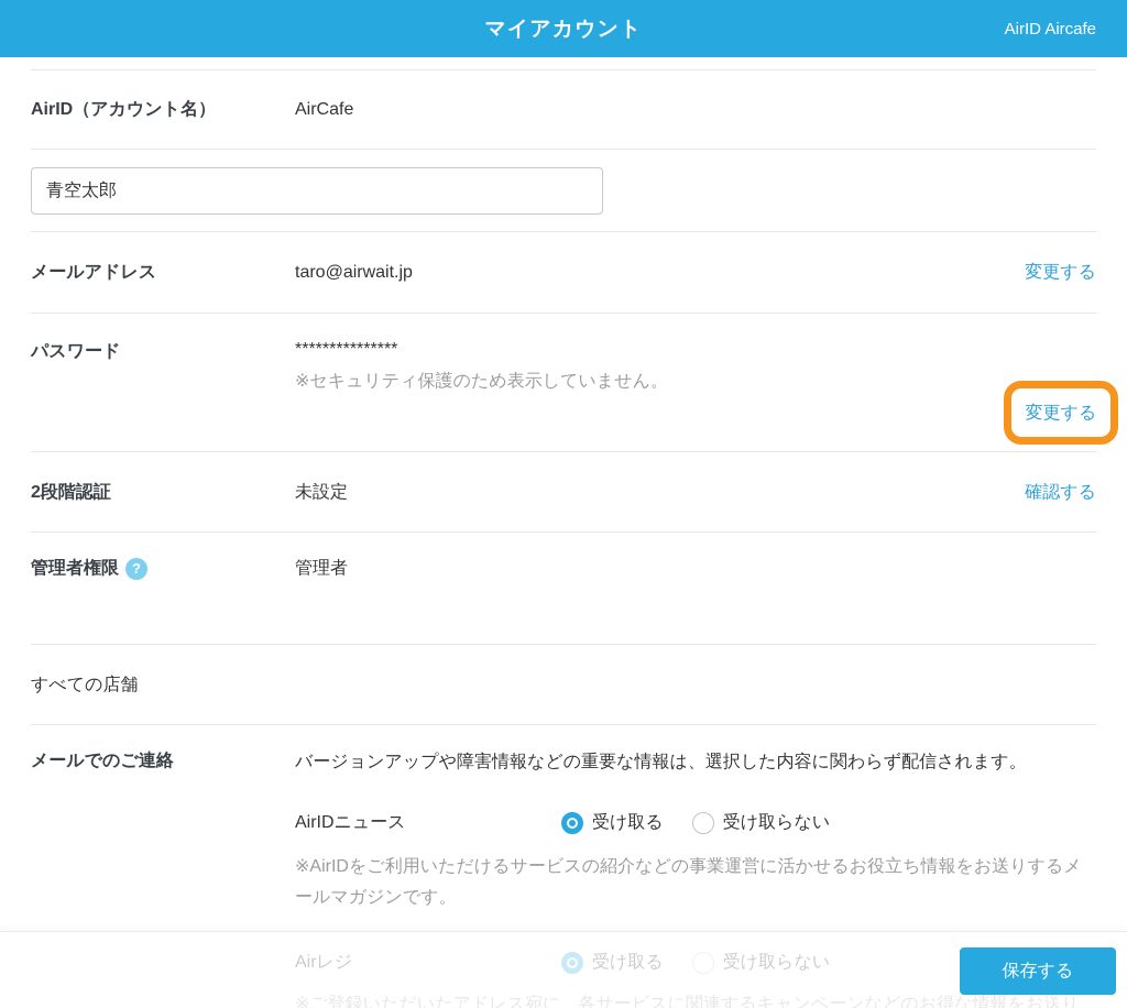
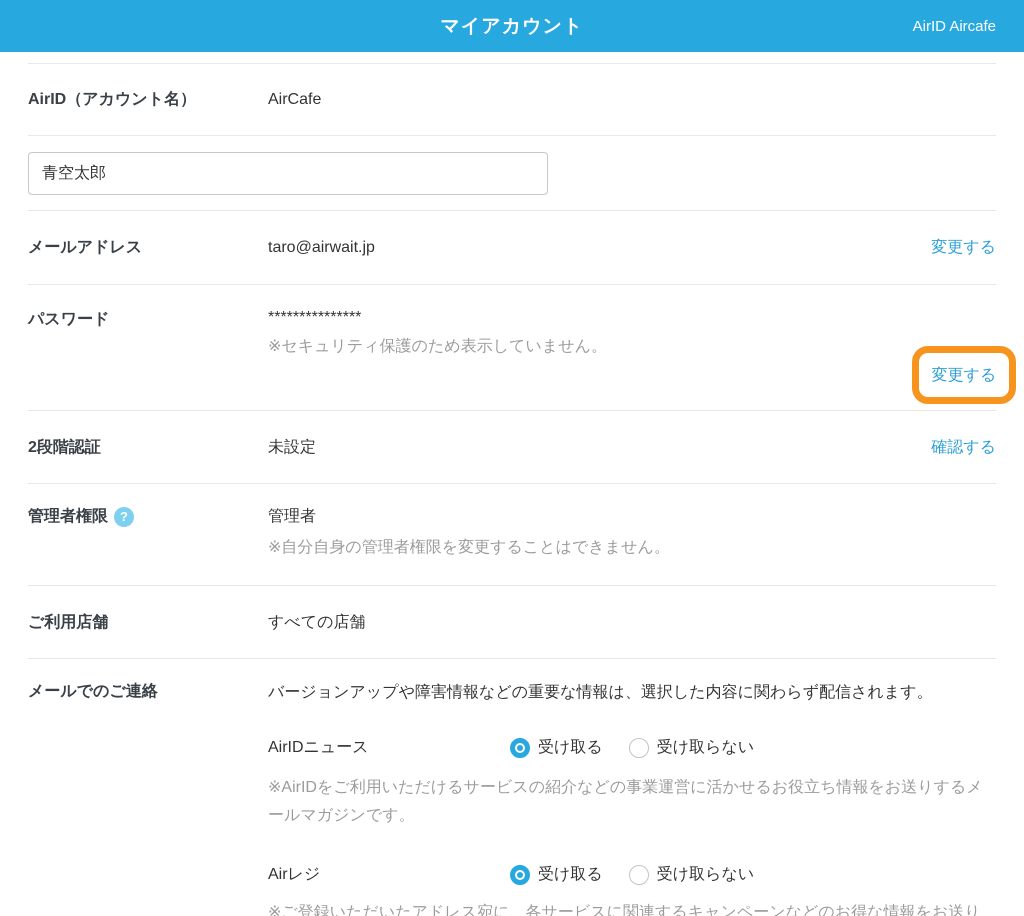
  マイアカウント
  AirID Aircafe
  AirID（アカウント名）
  AirCafe
  青空太郎
  メールアドレス
  taro@airwait.jp
  変更する
  パスワード
  ***************
  ※セキュリティ保護のため表示していません。
  変更する
  2段階認証
  未設定
  確認する
  管理者権限
  ?
  管理者
+ ※自分自身の管理者権限を変更することはできません。
+ ご利用店舗
  すべての店舗
  メールでのご連絡
  バージョンアップや障害情報などの重要な情報は、選択した内容に関わらず配信されます。
  AirIDニュース
  受け取る
  受け取らない
  ※AirIDをご利用いただけるサービスの紹介などの事業運営に活かせるお役立ち情報をお送りするメールマガジンです。
  Airレジ
  受け取る
  受け取らない
  ※ご登録いただいたアドレス宛に、各サービスに関連するキャンペーンなどのお得な情報をお送り
- 保存する
